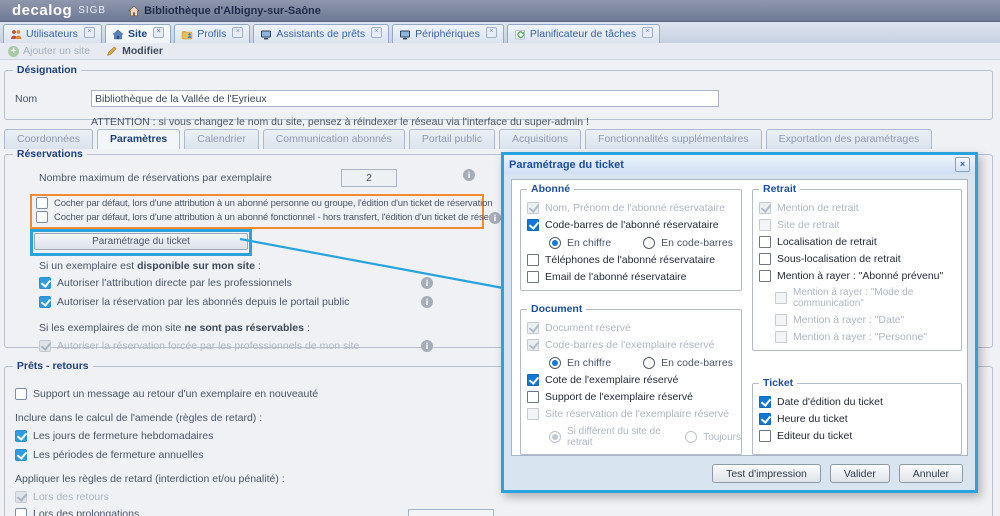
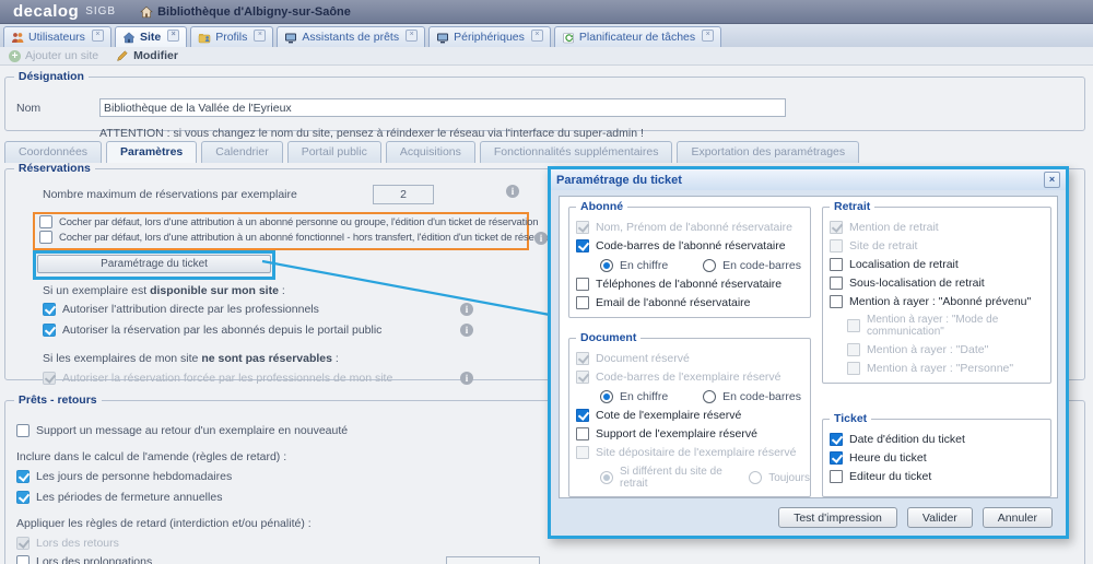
  decalog
  SIGB
  Bibliothèque d'Albigny-sur-Saône
  Utilisateurs
  Site
  Profils
  Assistants de prêts
  Périphériques
  Planificateur de tâches
  +
  Ajouter un site
  Modifier
  Désignation
  Nom
  Bibliothèque de la Vallée de l'Eyrieux
  ATTENTION : si vous changez le nom du site, pensez à réindexer le réseau via l'interface du super-admin !
  Coordonnées
  Paramètres
  Calendrier
- Communication abonnés
  Portail public
  Acquisitions
  Fonctionnalités supplémentaires
  Exportation des paramétrages
  Réservations
  Nombre maximum de réservations par exemplaire
  2
  i
  Cocher par défaut, lors d'une attribution à un abonné personne ou groupe, l'édition d'un ticket de réservation
  Cocher par défaut, lors d'une attribution à un abonné fonctionnel - hors transfert, l'édition d'un ticket de rése
  i
  Paramétrage du ticket
  Si un exemplaire est disponible sur mon site :
  Autoriser l'attribution directe par les professionnels
  i
  Autoriser la réservation par les abonnés depuis le portail public
  i
  Si les exemplaires de mon site ne sont pas réservables :
  Autoriser la réservation forcée par les professionnels de mon site
  i
  Prêts - retours
  Support un message au retour d'un exemplaire en nouveauté
  Inclure dans le calcul de l'amende (règles de retard) :
- Les jours de fermeture hebdomadaires
+ Les jours de personne hebdomadaires
  Les périodes de fermeture annuelles
  Appliquer les règles de retard (interdiction et/ou pénalité) :
  Lors des retours
  Lors des prolongations
  Paramétrage du ticket
  ×
  Abonné
  Nom, Prénom de l'abonné réservataire
  Code-barres de l'abonné réservataire
  En chiffre
  En code-barres
  Téléphones de l'abonné réservataire
  Email de l'abonné réservataire
  Document
  Document réservé
  Code-barres de l'exemplaire réservé
  En chiffre
  En code-barres
  Cote de l'exemplaire réservé
  Support de l'exemplaire réservé
- Site réservation de l'exemplaire réservé
+ Site dépositaire de l'exemplaire réservé
  Si différent du site de retrait
  Toujours
  Retrait
  Mention de retrait
  Site de retrait
  Localisation de retrait
  Sous-localisation de retrait
  Mention à rayer : "Abonné prévenu"
  Mention à rayer : "Mode de communication"
  Mention à rayer : "Date"
  Mention à rayer : "Personne"
  Ticket
  Date d'édition du ticket
  Heure du ticket
  Editeur du ticket
  Test d'impression
  Valider
  Annuler
